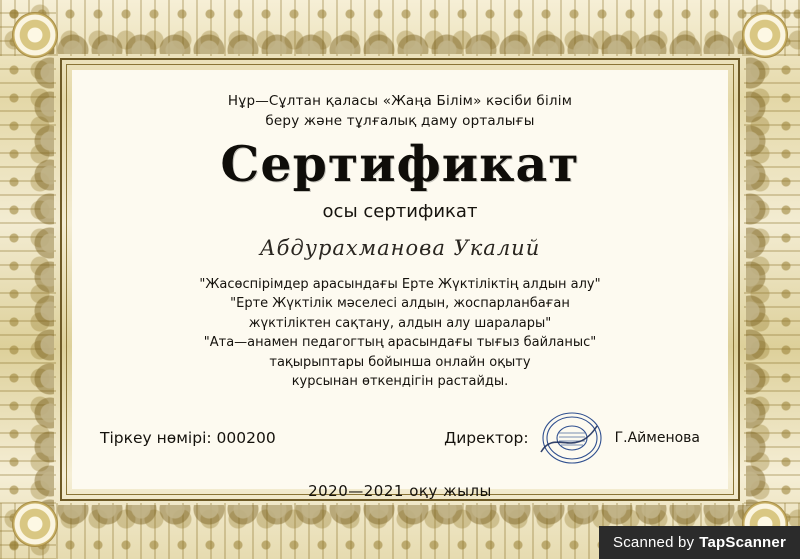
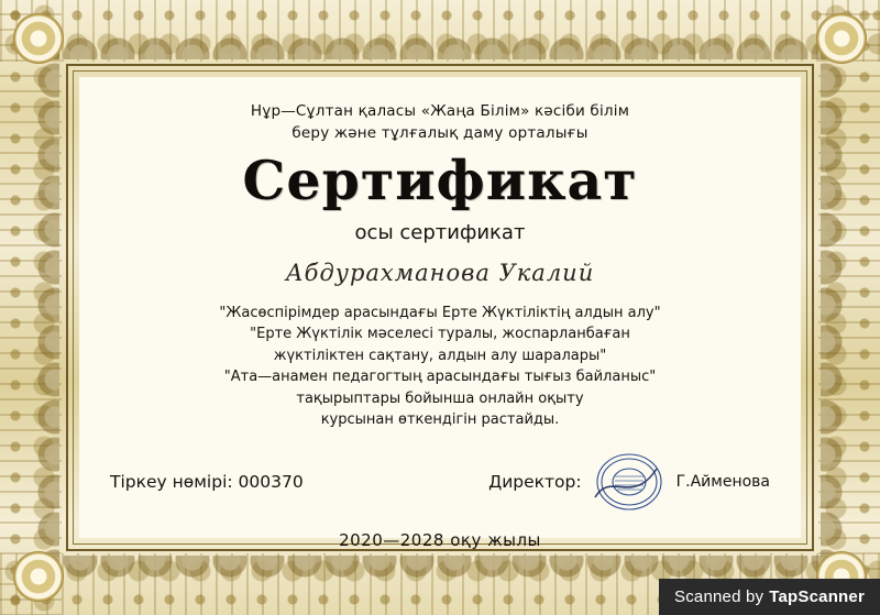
  Нұр—Сұлтан қаласы «Жаңа Білім» кәсіби білім
  беру және тұлғалық даму орталығы
  Сертификат
  осы сертификат
  Абдурахманова Укалий
  "Жасөспірімдер арасындағы Ерте Жүктіліктің алдын алу"
- "Ерте Жүктілік мәселесі алдын, жоспарланбаған
+ "Ерте Жүктілік мәселесі туралы, жоспарланбаған
  жүктіліктен сақтану, алдын алу шаралары"
  "Ата—анамен педагогтың арасындағы тығыз байланыс"
  тақырыптары бойынша онлайн оқыту
  курсынан өткендігін растайды.
- Тіркеу нөмірі: 000200
+ Тіркеу нөмірі: 000370
  Директор:
  Г.Айменова
- 2020—2021 оқу жылы
+ 2020—2028 оқу жылы
  Scanned by
  TapScanner
